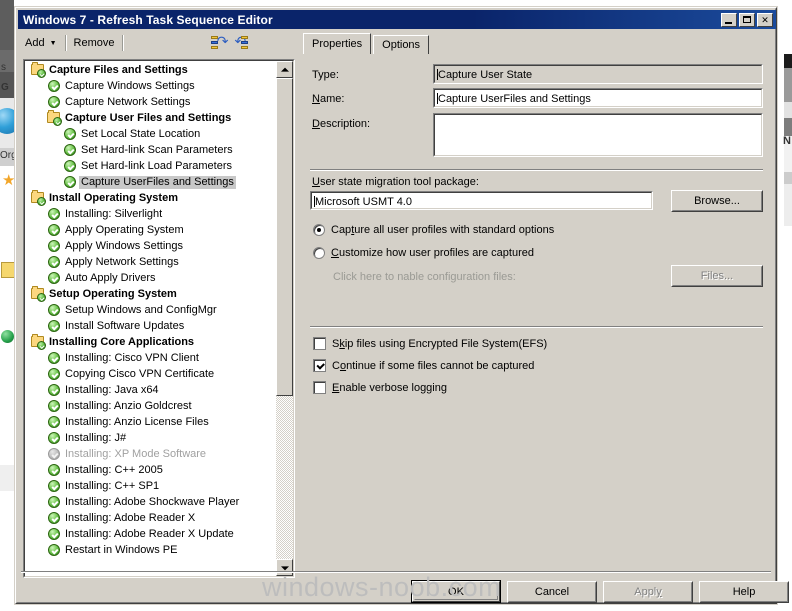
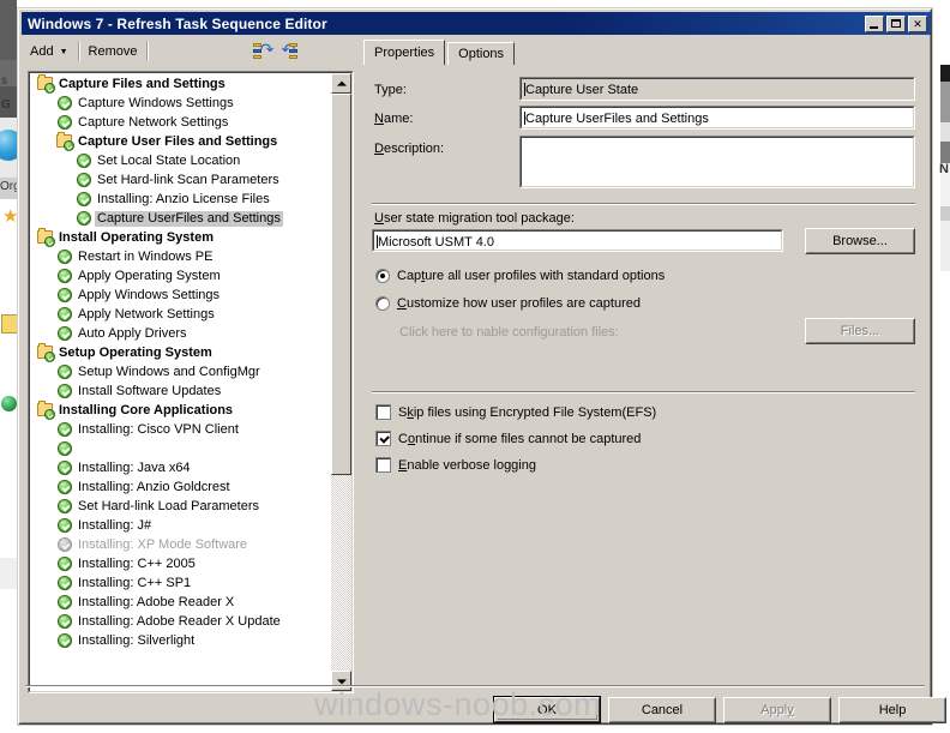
  ★
  s
  G
  N
  Windows 7 - Refresh Task Sequence Editor
  ✕
  Add
  Remove
  ↷
  ↶
  Properties
  Options
  Capture Files and Settings
  Capture Windows Settings
  Capture Network Settings
  Capture User Files and Settings
  Set Local State Location
  Set Hard-link Scan Parameters
- Set Hard-link Load Parameters
+ Installing: Anzio License Files
  Capture UserFiles and Settings
  Install Operating System
- Installing: Silverlight
+ Restart in Windows PE
  Apply Operating System
  Apply Windows Settings
  Apply Network Settings
  Auto Apply Drivers
  Setup Operating System
  Setup Windows and ConfigMgr
  Install Software Updates
  Installing Core Applications
  Installing: Cisco VPN Client
- Copying Cisco VPN Certificate
  Installing: Java x64
  Installing: Anzio Goldcrest
- Installing: Anzio License Files
+ Set Hard-link Load Parameters
  Installing: J#
  Installing: XP Mode Software
  Installing: C++ 2005
  Installing: C++ SP1
- Installing: Adobe Shockwave Player
  Installing: Adobe Reader X
  Installing: Adobe Reader X Update
- Restart in Windows PE
+ Installing: Silverlight
  Type:
  Capture User State
  Name:
  Capture UserFiles and Settings
  Description:
  User state migration tool package:
  Microsoft USMT 4.0
  Browse...
  Capture all user profiles with standard options
  Customize how user profiles are captured
  Click here to nable configuration files:
  Files...
  Skip files using Encrypted File System(EFS)
  Continue if some files cannot be captured
  Enable verbose logging
  OK
  Cancel
  Apply
  Help
  windows-noob.com
